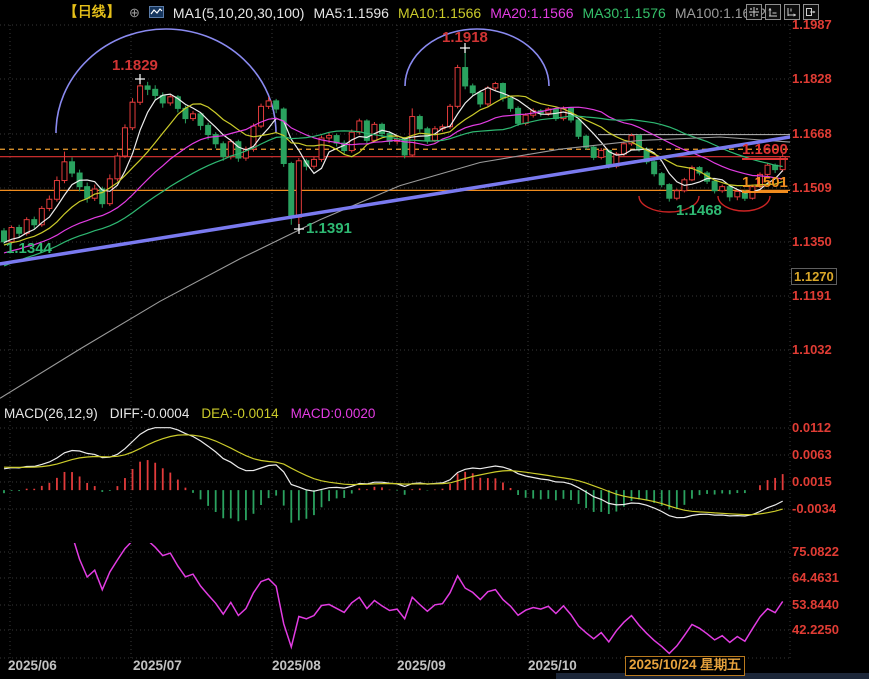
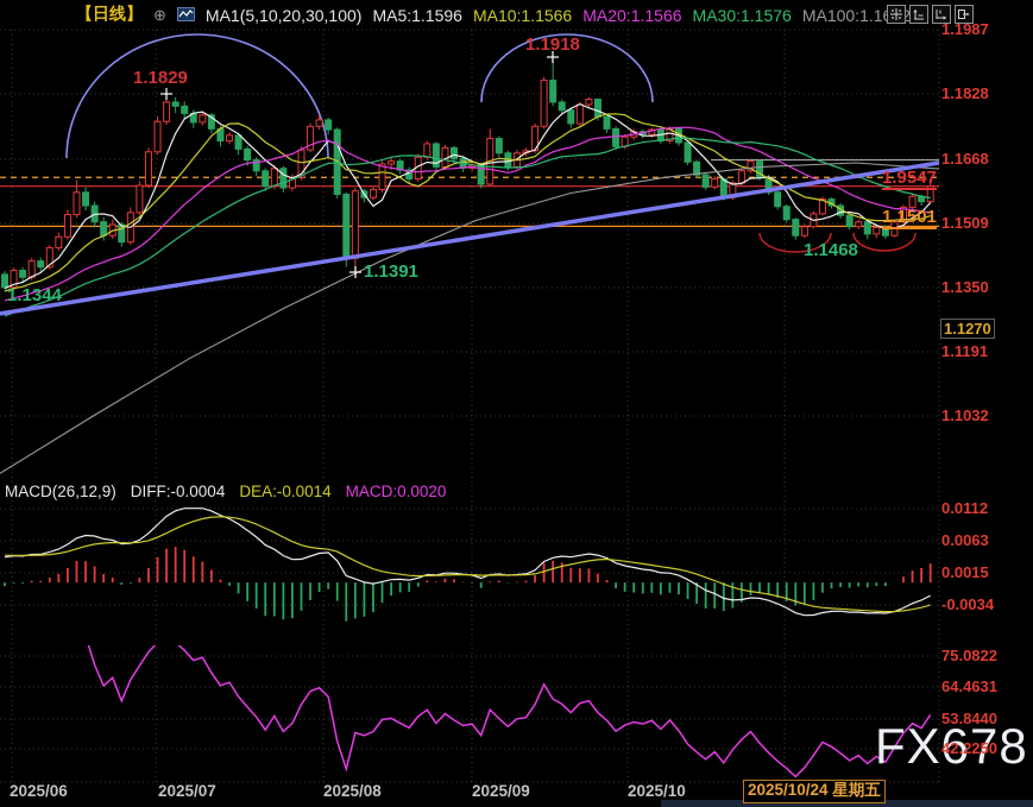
  【日线】
  ⊕
  MA1(5,10,20,30,100)
  MA5:1.1596
  MA10:1.1566
  MA20:1.1566
  MA30:1.1576
  MA100:1.12
  MACD(26,12,9)
  DIFF:-0.0004
  DEA:-0.0014
  MACD:0.0020
+ FX678
  1.1987
  1.1828
  1.1668
  1.1509
  1.1350
  1.1191
  1.1032
  1.1270
  0.0112
  0.0063
  0.0015
  -0.0034
  75.0822
  64.4631
  53.8440
  42.2250
- 1.1600
+ 1.9547
  1.1501
  1.1829
  1.1918
  1.1344
  1.1391
  1.1468
  2025/06
  2025/07
  2025/08
  2025/09
  2025/10
  2025/10/24 星期五
